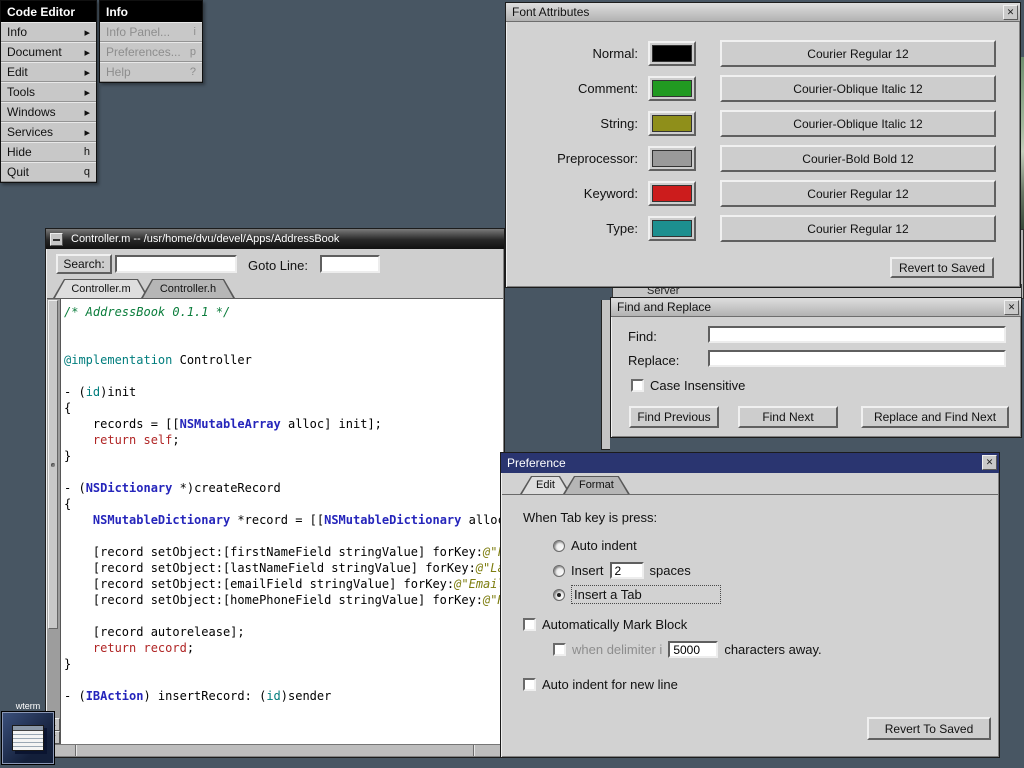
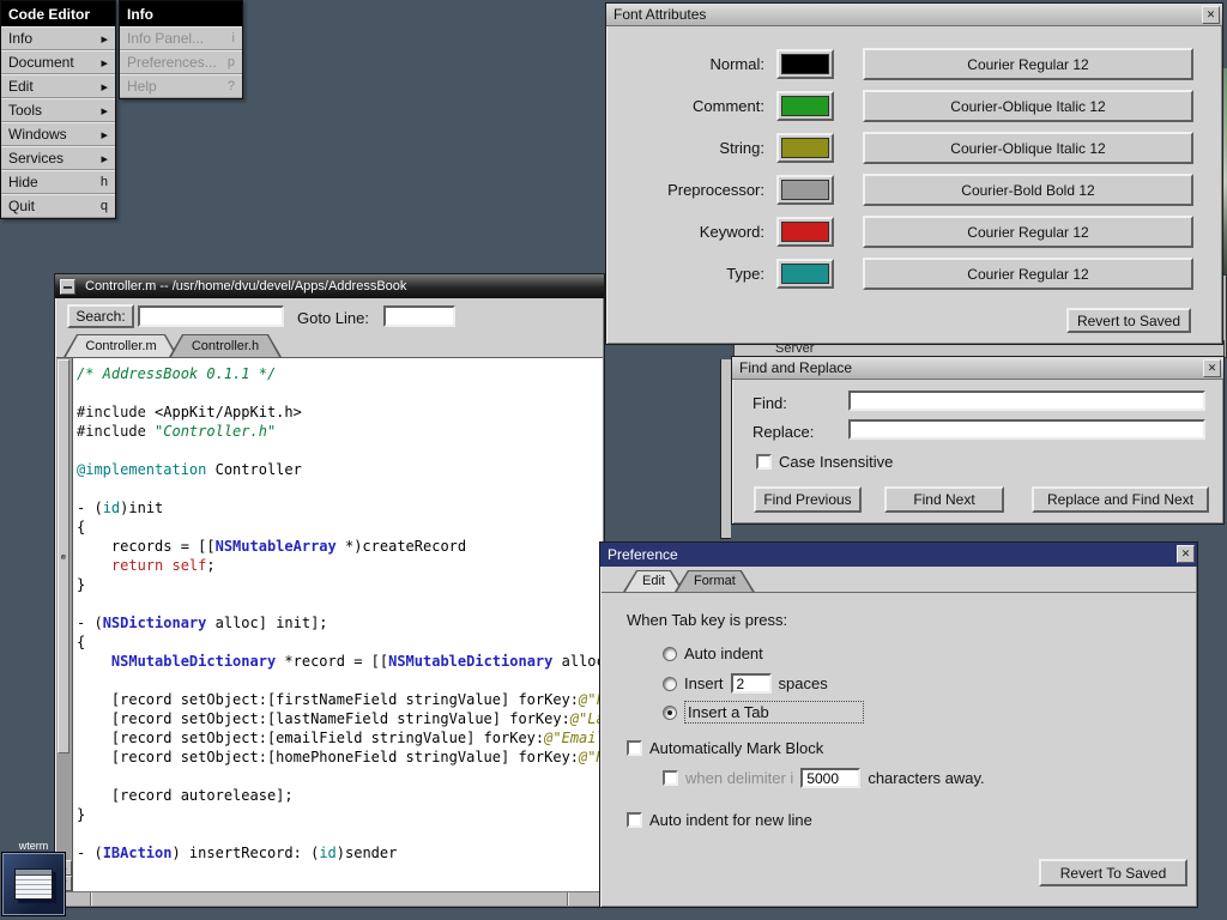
  Server
  Code Editor
  Info
  ▸
  Document
  ▸
  Edit
  ▸
  Tools
  ▸
  Windows
  ▸
  Services
  ▸
  Hide
  h
  Quit
  q
  Info
  Info Panel...
  i
  Preferences...
  p
  Help
  ?
  Font Attributes
  ✕
  Normal:
  Courier Regular 12
  Comment:
  Courier-Oblique Italic 12
  String:
  Courier-Oblique Italic 12
  Preprocessor:
  Courier-Bold Bold 12
  Keyword:
  Courier Regular 12
  Type:
  Courier Regular 12
  Revert to Saved
  Controller.m -- /usr/home/dvu/devel/Apps/AddressBook
  Search:
  Goto Line:
  Controller.m
  Controller.h
  /* AddressBook 0.1.1 */
+ #include <AppKit/AppKit.h>
+ #include "Controller.h"
  @implementation Controller
  - (id)init
  {
- records = [[NSMutableArray alloc] init];
+ records = [[NSMutableArray *)createRecord
  return self;
  }
- - (NSDictionary *)createRecord
+ - (NSDictionary alloc] init];
  {
  NSMutableDictionary *record = [[NSMutableDictionary allo
  [record setObject:[firstNameField stringValue] forKey:@"
  [record setObject:[lastNameField stringValue] forKey:@"L
  [record setObject:[emailField stringValue] forKey:@"Emai
  [record setObject:[homePhoneField stringValue] forKey:@"
  [record autorelease];
- return record;
  }
  - (IBAction) insertRecord: (id)sender
  Find and Replace
  ✕
  Find:
  Replace:
  Case Insensitive
  Find Previous
  Find Next
  Replace and Find Next
  Preference
  ✕
  Edit
  Format
  When Tab key is press:
  Auto indent
  Insert
  2
  spaces
  Insert a Tab
  Automatically Mark Block
  when delimiter i
  5000
  characters away.
  Auto indent for new line
  Revert To Saved
  wterm
